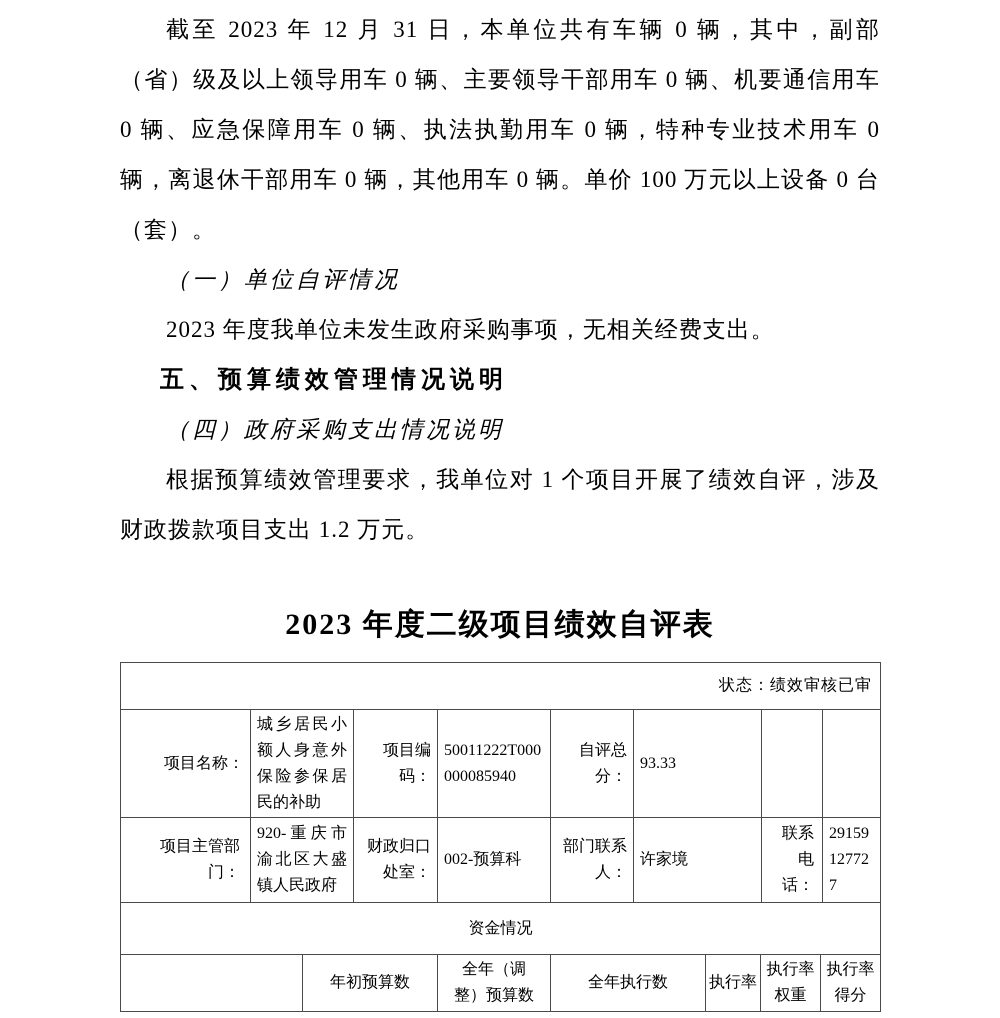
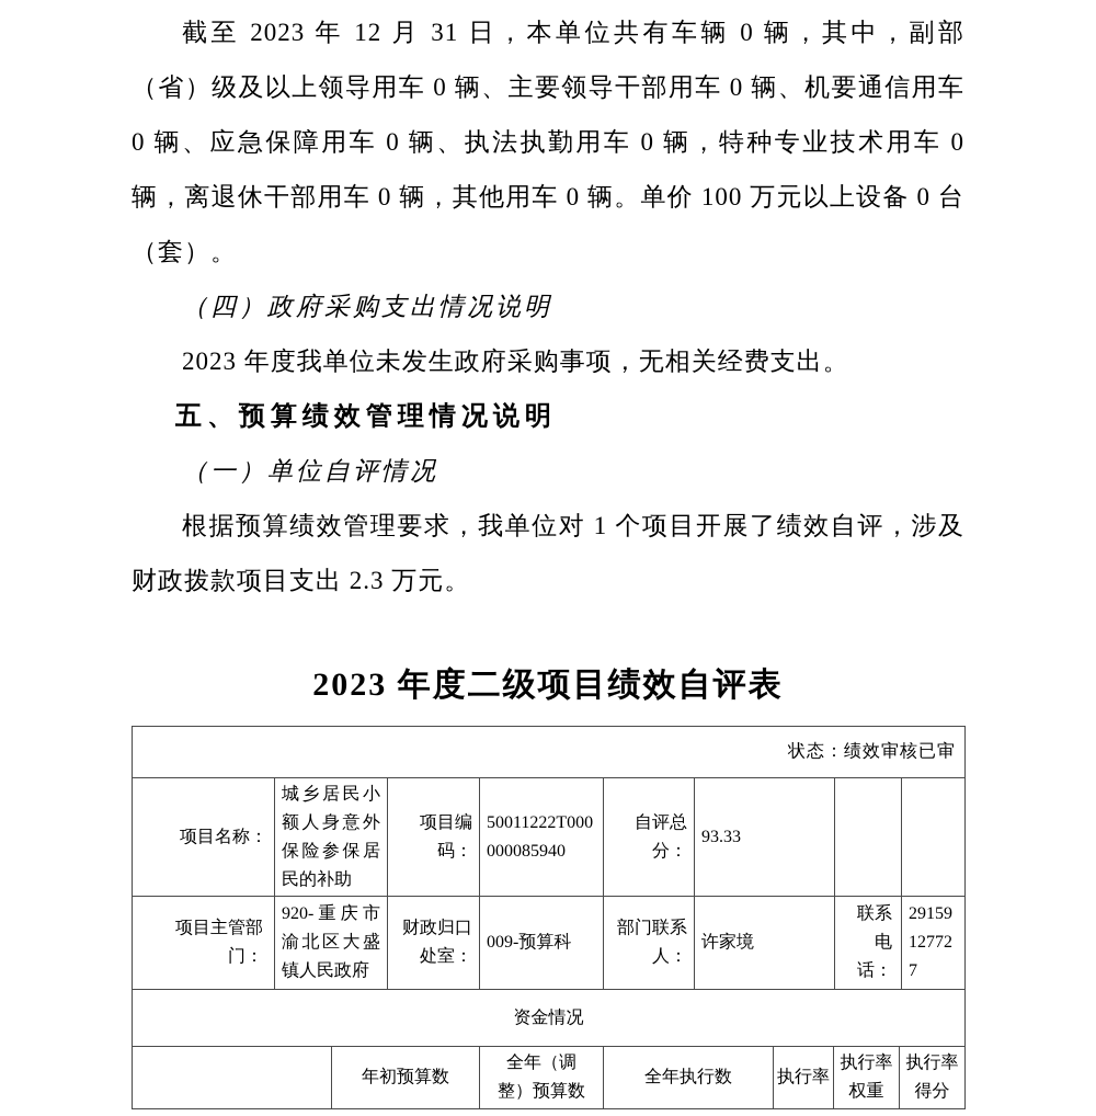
  截至 2023 年 12 月 31 日，本单位共有车辆 0 辆，其中，副部（省）级及以上领导用车 0 辆、主要领导干部用车 0 辆、机要通信用车 0 辆、应急保障用车 0 辆、执法执勤用车 0 辆，特种专业技术用车 0 辆，离退休干部用车 0 辆，其他用车 0 辆。单价 100 万元以上设备 0 台（套）。
- （一）单位自评情况
+ （四）政府采购支出情况说明
  2023 年度我单位未发生政府采购事项，无相关经费支出。
  五、预算绩效管理情况说明
- （四）政府采购支出情况说明
+ （一）单位自评情况
- 根据预算绩效管理要求，我单位对 1 个项目开展了绩效自评，涉及财政拨款项目支出 1.2 万元。
+ 根据预算绩效管理要求，我单位对 1 个项目开展了绩效自评，涉及财政拨款项目支出 2.3 万元。
  2023 年度二级项目绩效自评表
  状态：绩效审核已审
  项目名称：
  城乡居民小额人身意外保险参保居民的补助
  项目编码：
  50011222T000000085940
  自评总分：
  93.33
  项目主管部门：
  920-重庆市渝北区大盛镇人民政府
  财政归口处室：
- 002-预算科
+ 009-预算科
  部门联系人：
  许家境
  联系电话：
  29159127727
  资金情况
  年初预算数
  全年（调整）预算数
  全年执行数
  执行率
  执行率权重
  执行率得分
